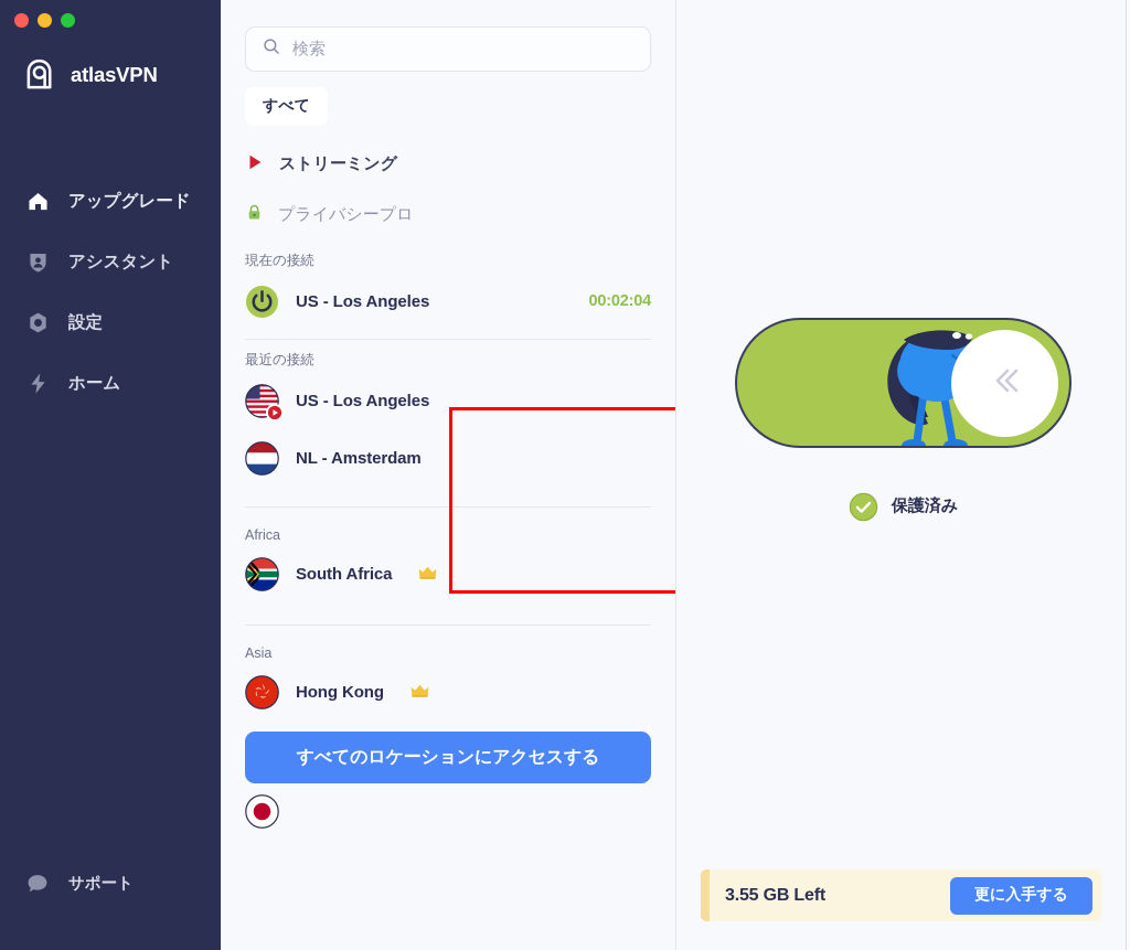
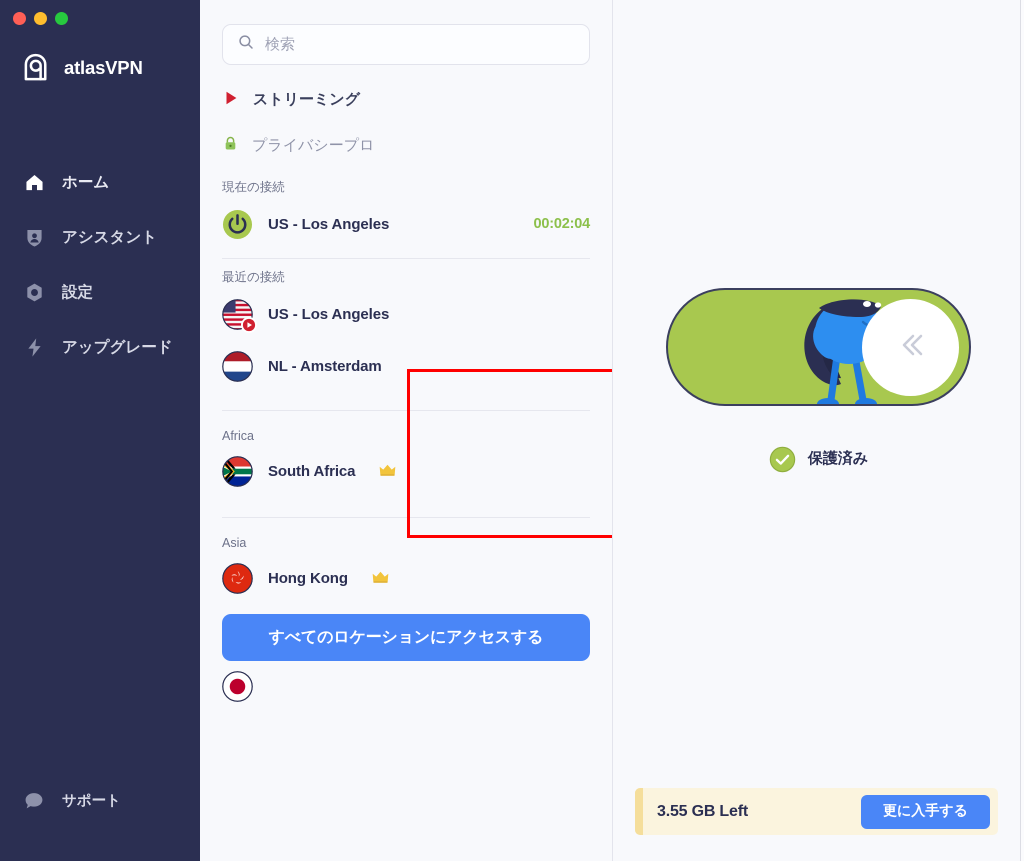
  atlasVPN
- アップグレード
+ ホーム
  アシスタント
  設定
- ホーム
+ アップグレード
  サポート
  検索
- すべて
  ストリーミング
  プライバシープロ
  現在の接続
  US - Los Angeles
  00:02:04
  最近の接続
  US - Los Angeles
  NL - Amsterdam
  Africa
  South Africa
  Asia
  Hong Kong
  すべてのロケーションにアクセスする
  保護済み
  3.55 GB Left
  更に入手する
